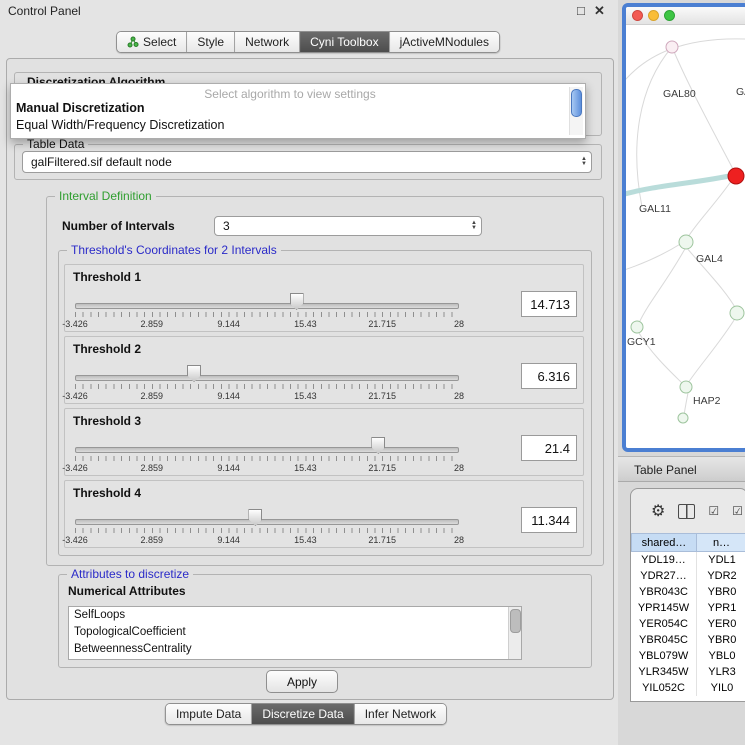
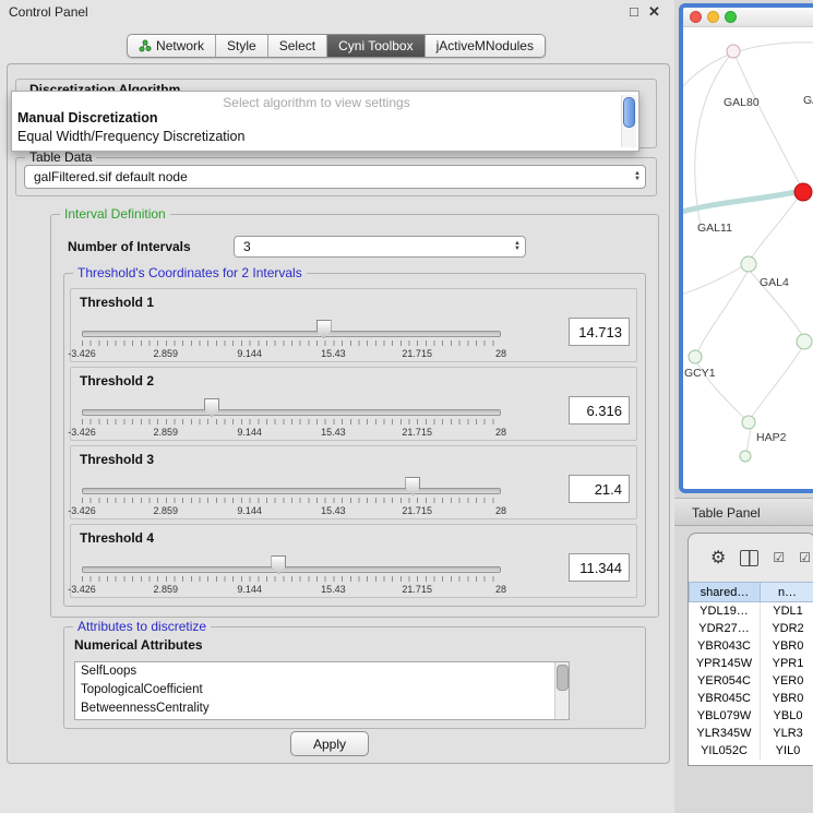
  Control Panel
  □
  ✕
- Select
+ Network
  Style
- Network
+ Select
  Cyni Toolbox
  jActiveMNodules
  Discretization Algorithm
  Table Data
  galFiltered.sif default node
  Interval Definition
  Number of Intervals
  3
  Threshold's Coordinates for 2 Intervals
  Threshold 1
  -3.426
  2.859
  9.144
  15.43
  21.715
  28
  14.713
  Threshold 2
  -3.426
  2.859
  9.144
  15.43
  21.715
  28
  6.316
  Threshold 3
  -3.426
  2.859
  9.144
  15.43
  21.715
  28
  21.4
  Threshold 4
  -3.426
  2.859
  9.144
  15.43
  21.715
  28
  11.344
  Attributes to discretize
  Numerical Attributes
  SelfLoops
  TopologicalCoefficient
  BetweennessCentrality
  Apply
- Impute Data
- Discretize Data
- Infer Network
  Select algorithm to view settings
  Manual Discretization
  Equal Width/Frequency Discretization
  GAL80
  GAL11
  GAL4
  GCY1
  HAP2
  Table Panel
  ⚙
  ☑
  ☑
  shared…
  n…
  YDL19…
  YDL1
  YDR27…
  YDR2
  YBR043C
  YBR0
  YPR145W
  YPR1
  YER054C
  YER0
  YBR045C
  YBR0
  YBL079W
  YBL0
  YLR345W
  YLR3
  YIL052C
  YIL0
